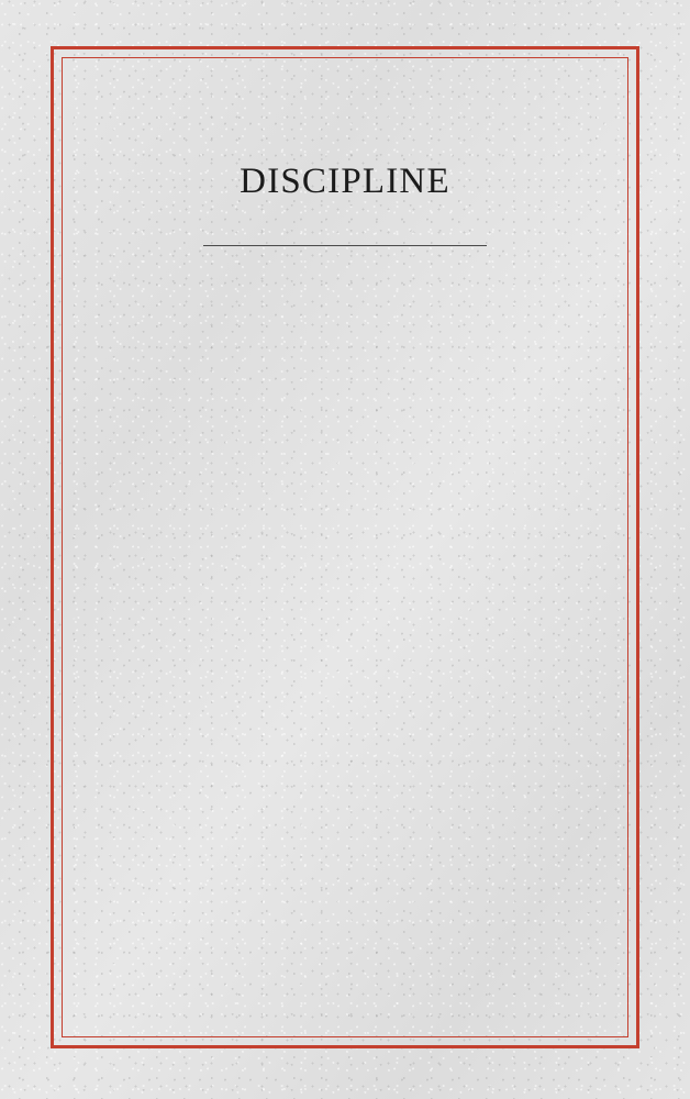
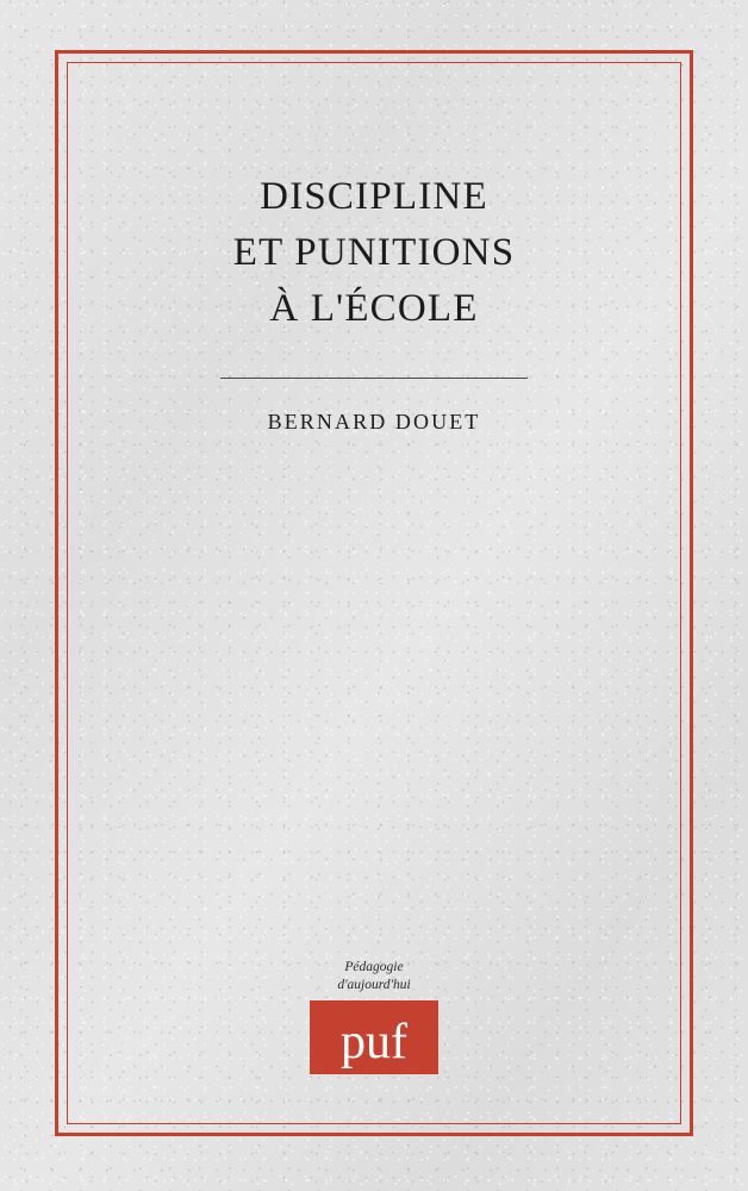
  DISCIPLINE
+ ET PUNITIONS
+ À L'ÉCOLE
+ BERNARD DOUET
+ Pédagogie
+ d'aujourd'hui
+ puf
